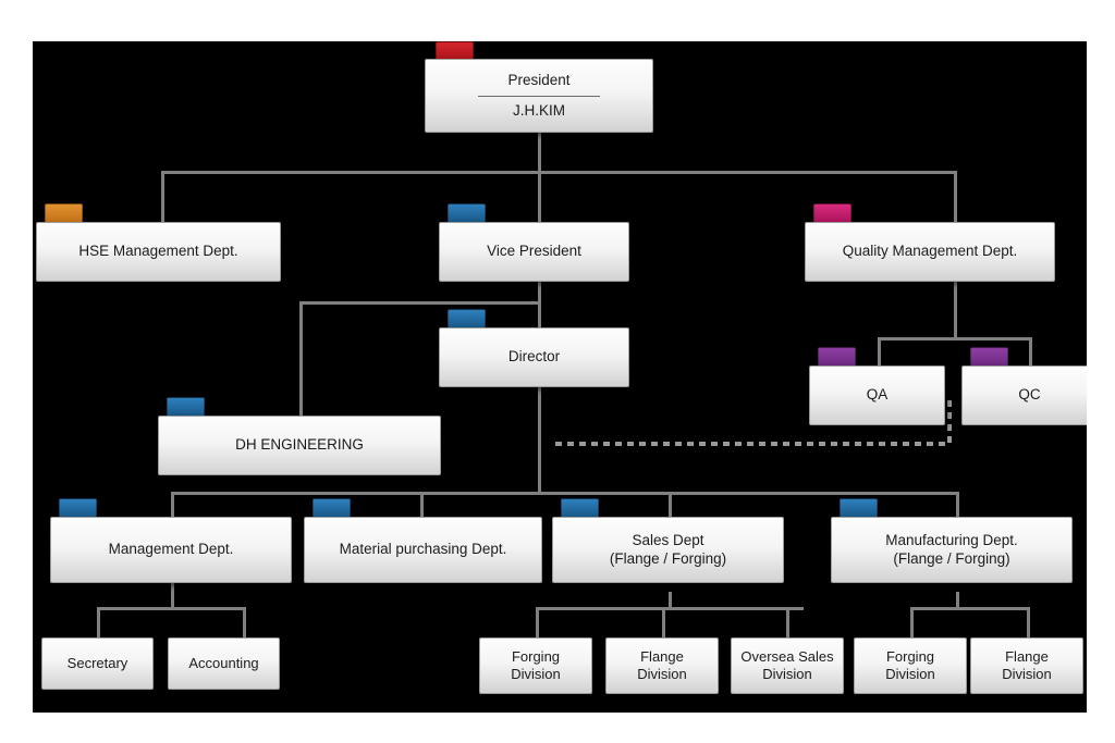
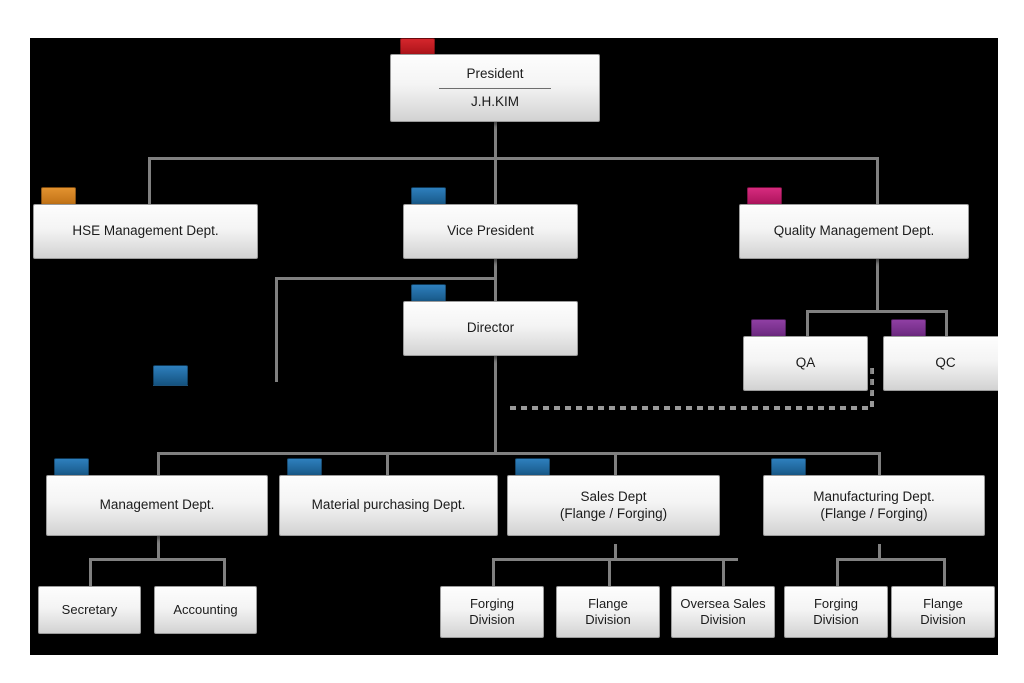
  President
  J.H.KIM
  HSE Management Dept.
  Vice President
  Quality Management Dept.
  Director
  QA
  QC
- DH ENGINEERING
  Management Dept.
  Material purchasing Dept.
  Sales Dept
  (Flange / Forging)
  Manufacturing Dept.
  (Flange / Forging)
  Secretary
  Accounting
  Forging
  Division
  Flange
  Division
  Oversea Sales
  Division
  Forging
  Division
  Flange
  Division
